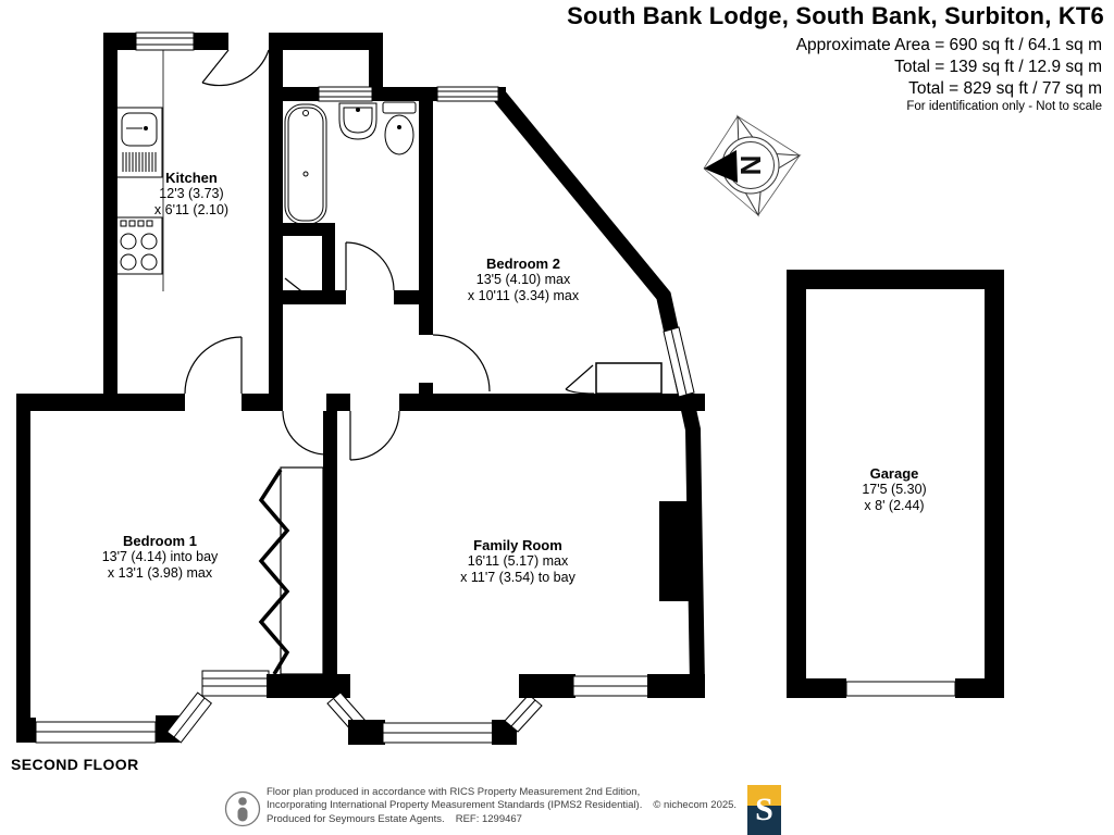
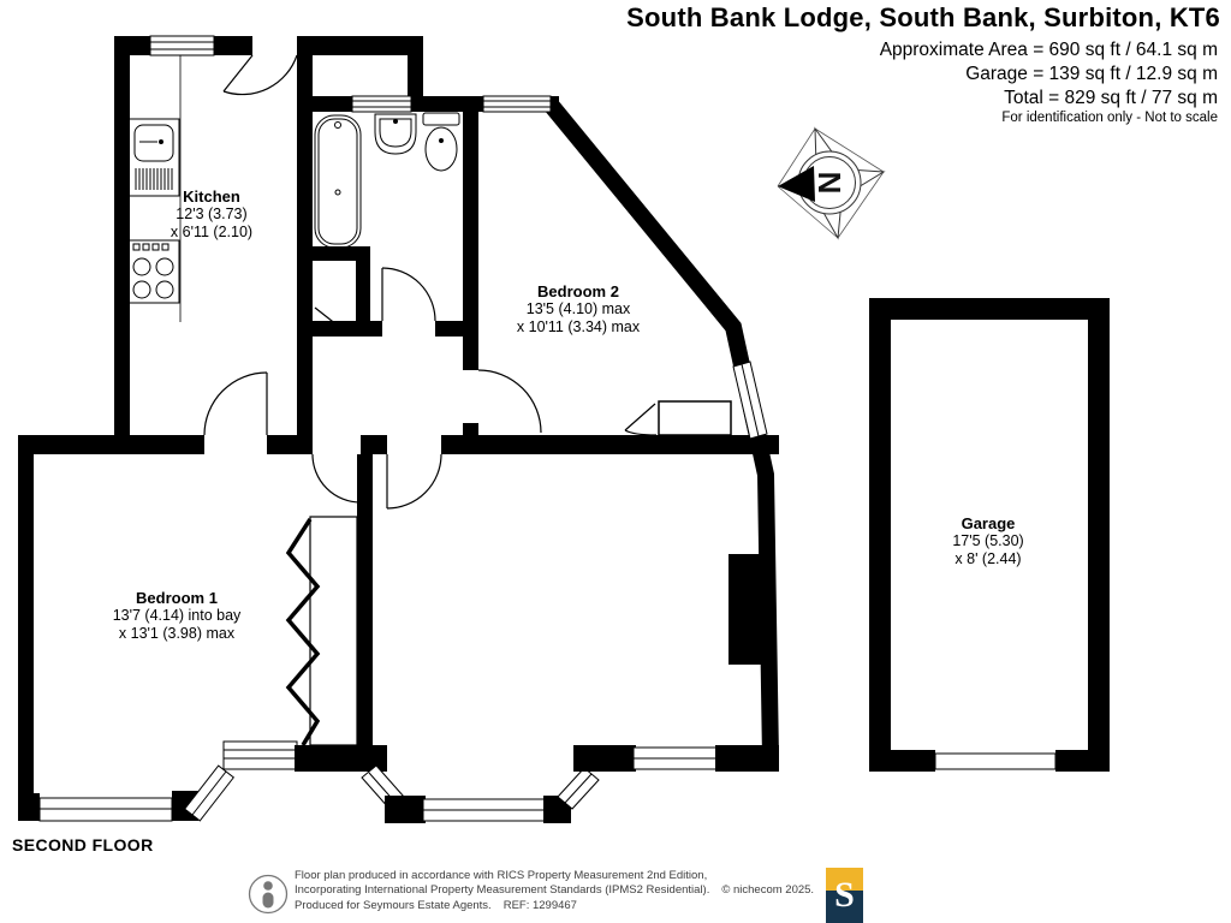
  South Bank Lodge, South Bank, Surbiton, KT6
  Approximate Area = 690 sq ft / 64.1 sq m
- Total = 139 sq ft / 12.9 sq m
+ Garage = 139 sq ft / 12.9 sq m
  Total = 829 sq ft / 77 sq m
  For identification only - Not to scale
  Kitchen
  12'3 (3.73)
  x 6'11 (2.10)
  Bedroom 2
  13'5 (4.10) max
  x 10'11 (3.34) max
  Bedroom 1
  13'7 (4.14) into bay
  x 13'1 (3.98) max
- Family Room
- 16'11 (5.17) max
- x 11'7 (3.54) to bay
  Garage
  17'5 (5.30)
  x 8' (2.44)
  SECOND FLOOR
  Floor plan produced in accordance with RICS Property Measurement 2nd Edition,
  Incorporating International Property Measurement Standards (IPMS2 Residential). © nichecom 2025.
  Produced for Seymours Estate Agents. REF: 1299467
  S
